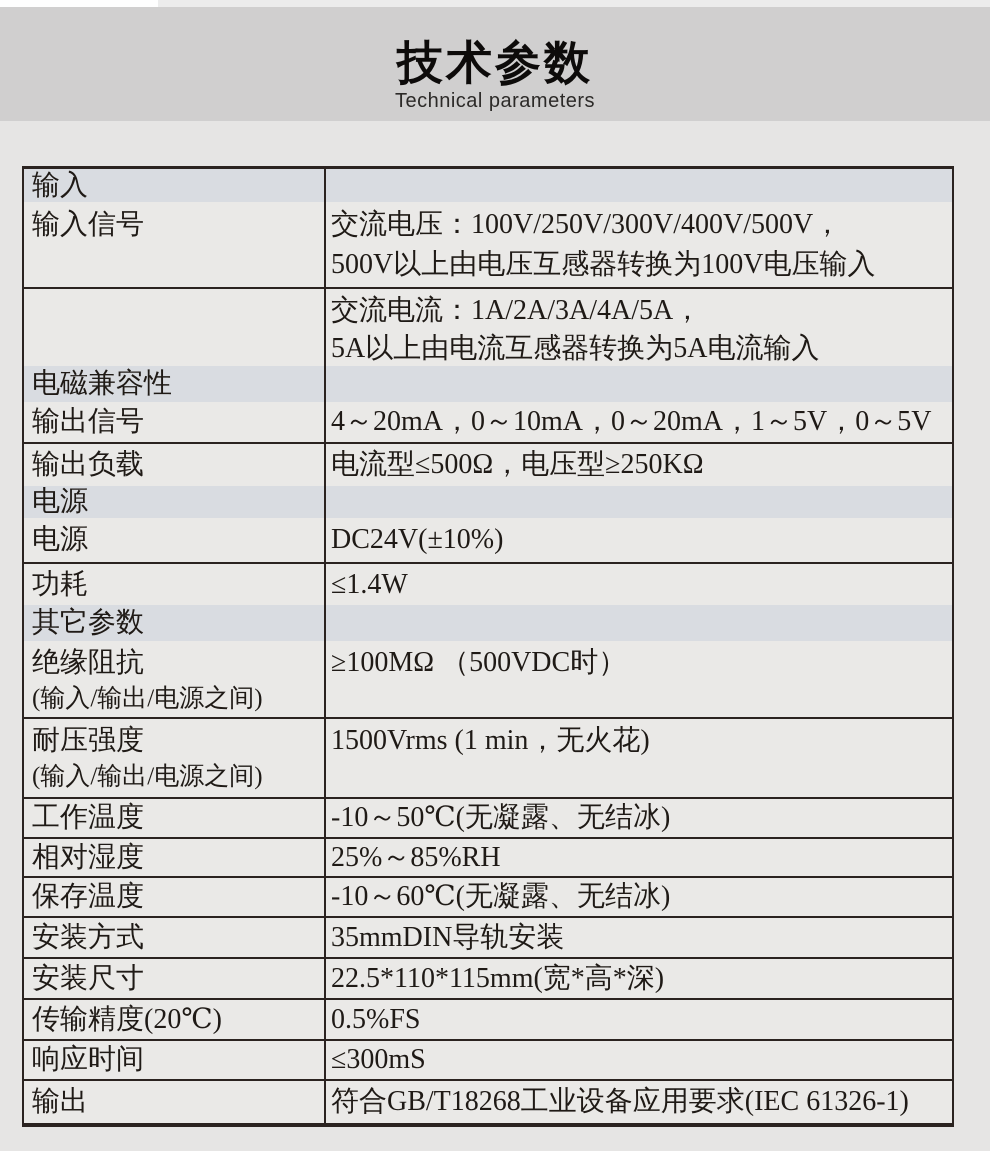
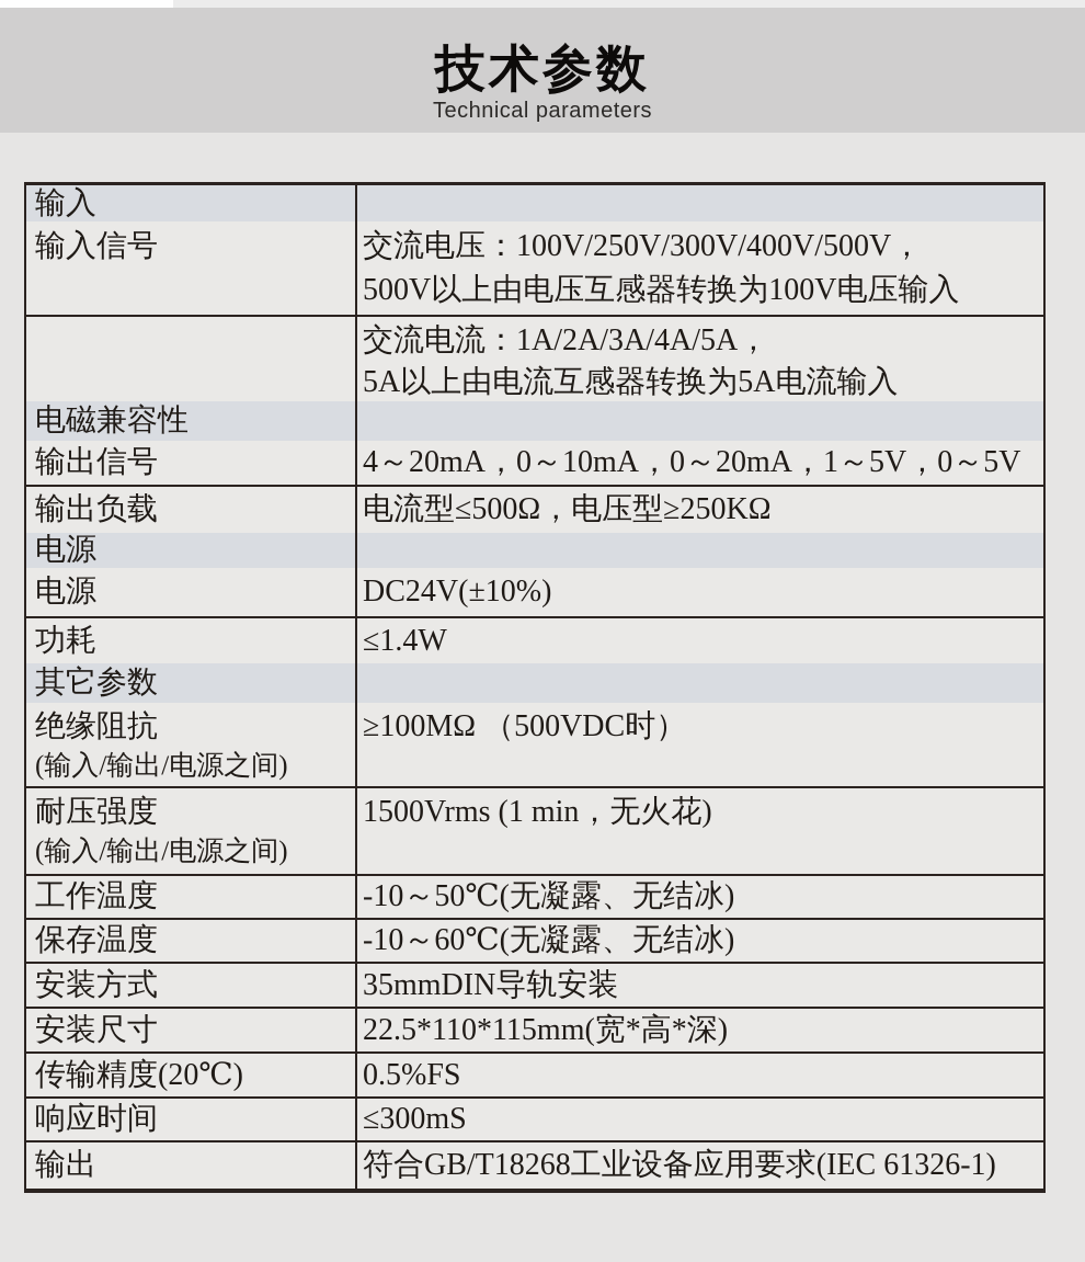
  技术参数
  Technical parameters
  输入
  输入信号
  交流电压：100V/250V/300V/400V/500V，
  500V以上由电压互感器转换为100V电压输入
  交流电流：1A/2A/3A/4A/5A，
  5A以上由电流互感器转换为5A电流输入
  电磁兼容性
  输出信号
  4～20mA，0～10mA，0～20mA，1～5V，0～5V
  输出负载
  电流型≤500Ω，电压型≥250KΩ
  电源
  电源
  DC24V(±10%)
  功耗
  ≤1.4W
  其它参数
  绝缘阻抗
  (输入/输出/电源之间)
  ≥100MΩ （500VDC时）
  耐压强度
  (输入/输出/电源之间)
  1500Vrms (1 min，无火花)
  工作温度
  -10～50℃(无凝露、无结冰)
- 相对湿度
- 25%～85%RH
  保存温度
  -10～60℃(无凝露、无结冰)
  安装方式
  35mmDIN导轨安装
  安装尺寸
  22.5*110*115mm(宽*高*深)
  传输精度(20℃)
  0.5%FS
  响应时间
  ≤300mS
  输出
  符合GB/T18268工业设备应用要求(IEC 61326-1)
